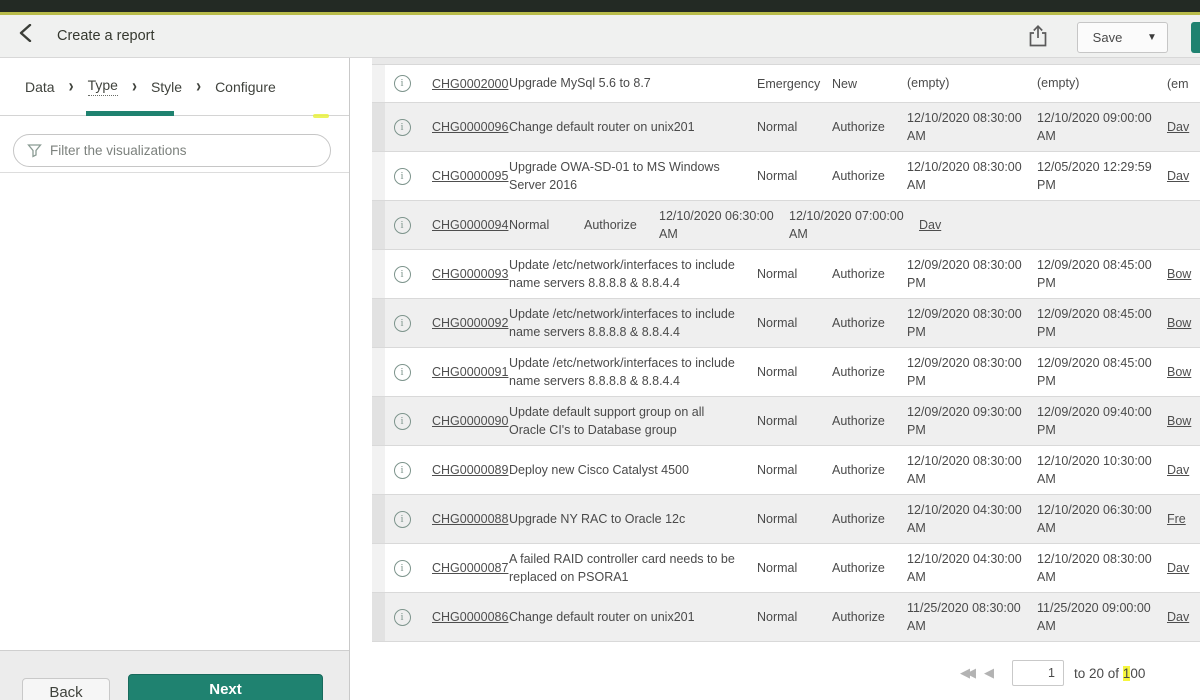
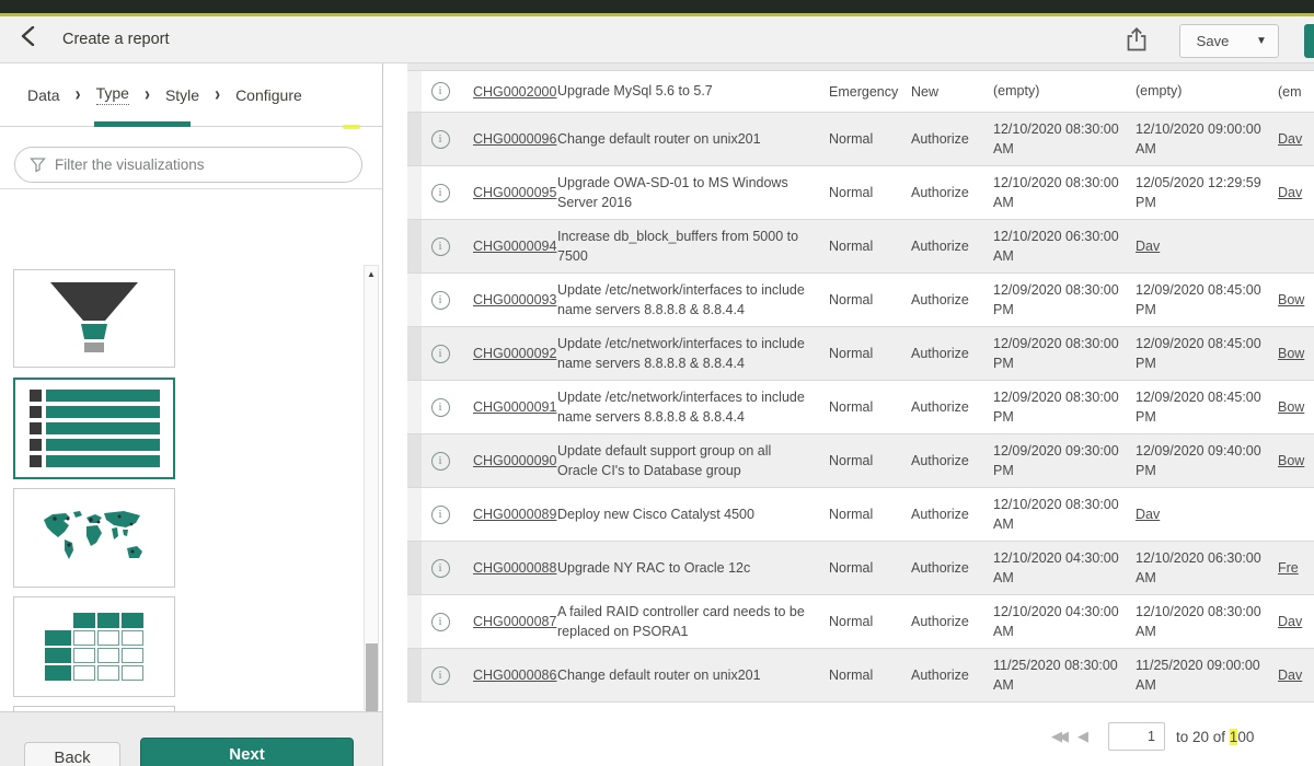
  Create a report
  Save
  ▼
  Data
  ›
  Type
  ›
  Style
  ›
  Configure
  Filter the visualizations
+ ▲
  Back
  Next
  i
  CHG0002000
- Upgrade MySql 5.6 to 8.7
+ Upgrade MySql 5.6 to 5.7
  Emergency
  New
  (empty)
  (empty)
  (em
  i
  CHG0000096
  Change default router on unix201
  Normal
  Authorize
  12/10/2020 08:30:00 AM
  12/10/2020 09:00:00 AM
  Dav
  i
  CHG0000095
  Upgrade OWA-SD-01 to MS Windows Server 2016
  Normal
  Authorize
  12/10/2020 08:30:00 AM
  12/05/2020 12:29:59 PM
  Dav
  i
  CHG0000094
+ Increase db_block_buffers from 5000 to 7500
  Normal
  Authorize
  12/10/2020 06:30:00 AM
- 12/10/2020 07:00:00 AM
  Dav
  i
  CHG0000093
  Update /etc/network/interfaces to include name servers 8.8.8.8 & 8.8.4.4
  Normal
  Authorize
  12/09/2020 08:30:00 PM
  12/09/2020 08:45:00 PM
  Bow
  i
  CHG0000092
  Update /etc/network/interfaces to include name servers 8.8.8.8 & 8.8.4.4
  Normal
  Authorize
  12/09/2020 08:30:00 PM
  12/09/2020 08:45:00 PM
  Bow
  i
  CHG0000091
  Update /etc/network/interfaces to include name servers 8.8.8.8 & 8.8.4.4
  Normal
  Authorize
  12/09/2020 08:30:00 PM
  12/09/2020 08:45:00 PM
  Bow
  i
  CHG0000090
  Update default support group on all Oracle CI's to Database group
  Normal
  Authorize
  12/09/2020 09:30:00 PM
  12/09/2020 09:40:00 PM
  Bow
  i
  CHG0000089
  Deploy new Cisco Catalyst 4500
  Normal
  Authorize
  12/10/2020 08:30:00 AM
- 12/10/2020 10:30:00 AM
  Dav
  i
  CHG0000088
  Upgrade NY RAC to Oracle 12c
  Normal
  Authorize
  12/10/2020 04:30:00 AM
  12/10/2020 06:30:00 AM
  Fre
  i
  CHG0000087
  A failed RAID controller card needs to be replaced on PSORA1
  Normal
  Authorize
  12/10/2020 04:30:00 AM
  12/10/2020 08:30:00 AM
  Dav
  i
  CHG0000086
  Change default router on unix201
  Normal
  Authorize
  11/25/2020 08:30:00 AM
  11/25/2020 09:00:00 AM
  Dav
  ◀◀
  ◀
  1
  to 20 of 100
